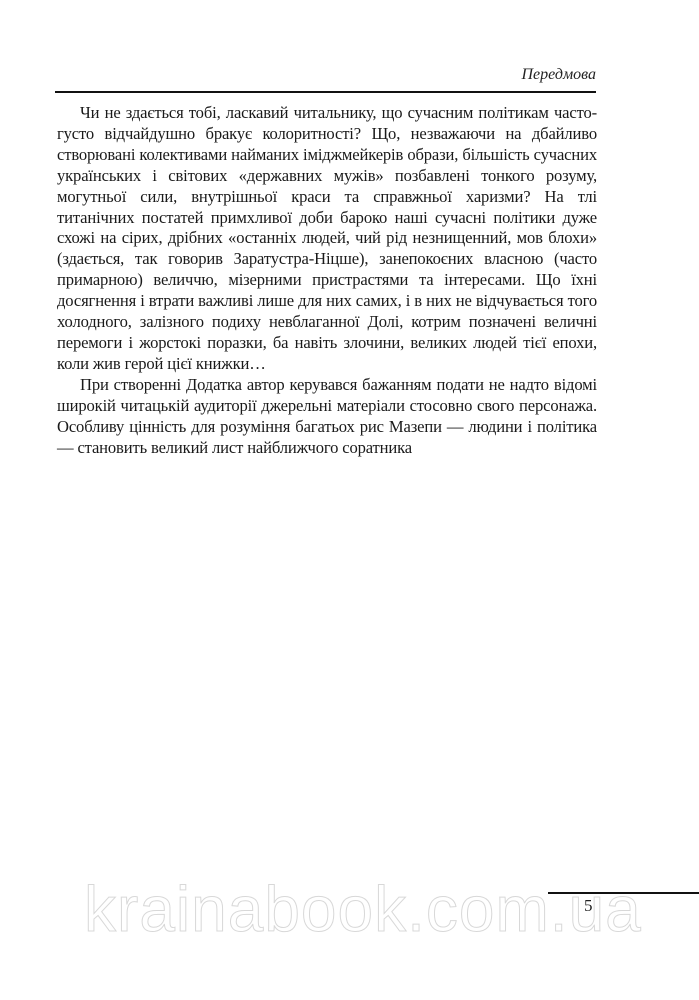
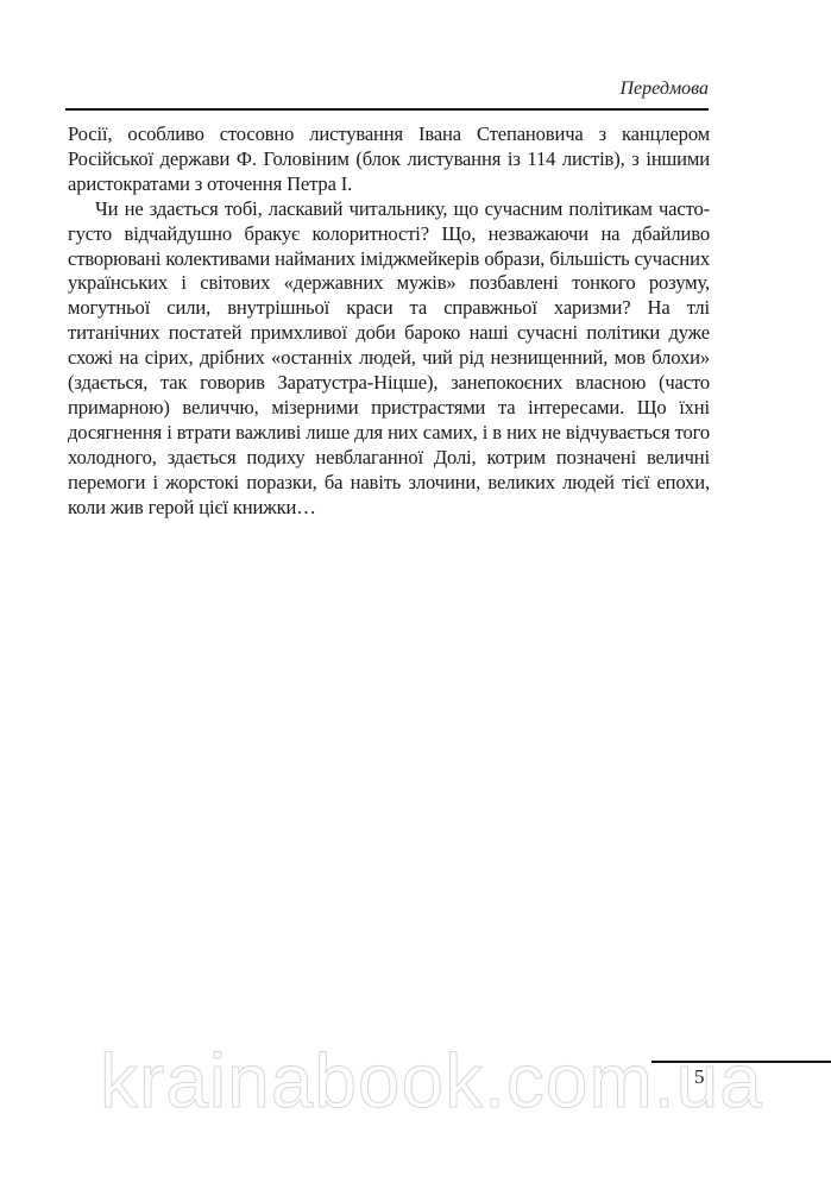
  Передмова
+ Росії, особливо стосовно листування Івана Степановича з канцлером Російської держави Ф. Головіним (блок листування із 114 листів), з іншими аристократами з оточення Петра І.
- Чи не здається тобі, ласкавий читальнику, що сучасним політикам часто-густо відчайдушно бракує колоритності? Що, незважаючи на дбайливо створювані колективами найманих іміджмейкерів образи, більшість сучасних українських і світових «державних мужів» позбавлені тонкого розуму, могутньої сили, внутрішньої краси та справжньої харизми? На тлі титанічних постатей примхливої доби бароко наші сучасні політики дуже схожі на сірих, дрібних «останніх людей, чий рід незнищенний, мов блохи» (здається, так говорив Заратустра-Ніцше), занепокоєних власною (часто примарною) величчю, мізерними пристрастями та інтересами. Що їхні досягнення і втрати важливі лише для них самих, і в них не відчувається того холодного, залізного подиху невблаганної Долі, котрим позначені величні перемоги і жорстокі поразки, ба навіть злочини, великих людей тієї епохи, коли жив герой цієї книжки…
+ Чи не здається тобі, ласкавий читальнику, що сучасним політикам часто-густо відчайдушно бракує колоритності? Що, незважаючи на дбайливо створювані колективами найманих іміджмейкерів образи, більшість сучасних українських і світових «державних мужів» позбавлені тонкого розуму, могутньої сили, внутрішньої краси та справжньої харизми? На тлі титанічних постатей примхливої доби бароко наші сучасні політики дуже схожі на сірих, дрібних «останніх людей, чий рід незнищенний, мов блохи» (здається, так говорив Заратустра-Ніцше), занепокоєних власною (часто примарною) величчю, мізерними пристрастями та інтересами. Що їхні досягнення і втрати важливі лише для них самих, і в них не відчувається того холодного, здається подиху невблаганної Долі, котрим позначені величні перемоги і жорстокі поразки, ба навіть злочини, великих людей тієї епохи, коли жив герой цієї книжки…
- При створенні Додатка автор керувався бажанням подати не надто відомі широкій читацькій аудиторії джерельні матеріали стосовно свого персонажа. Особливу цінність для розуміння багатьох рис Мазепи — людини і політика — становить великий лист найближчого соратника
  krainabook.com.ua
  5
